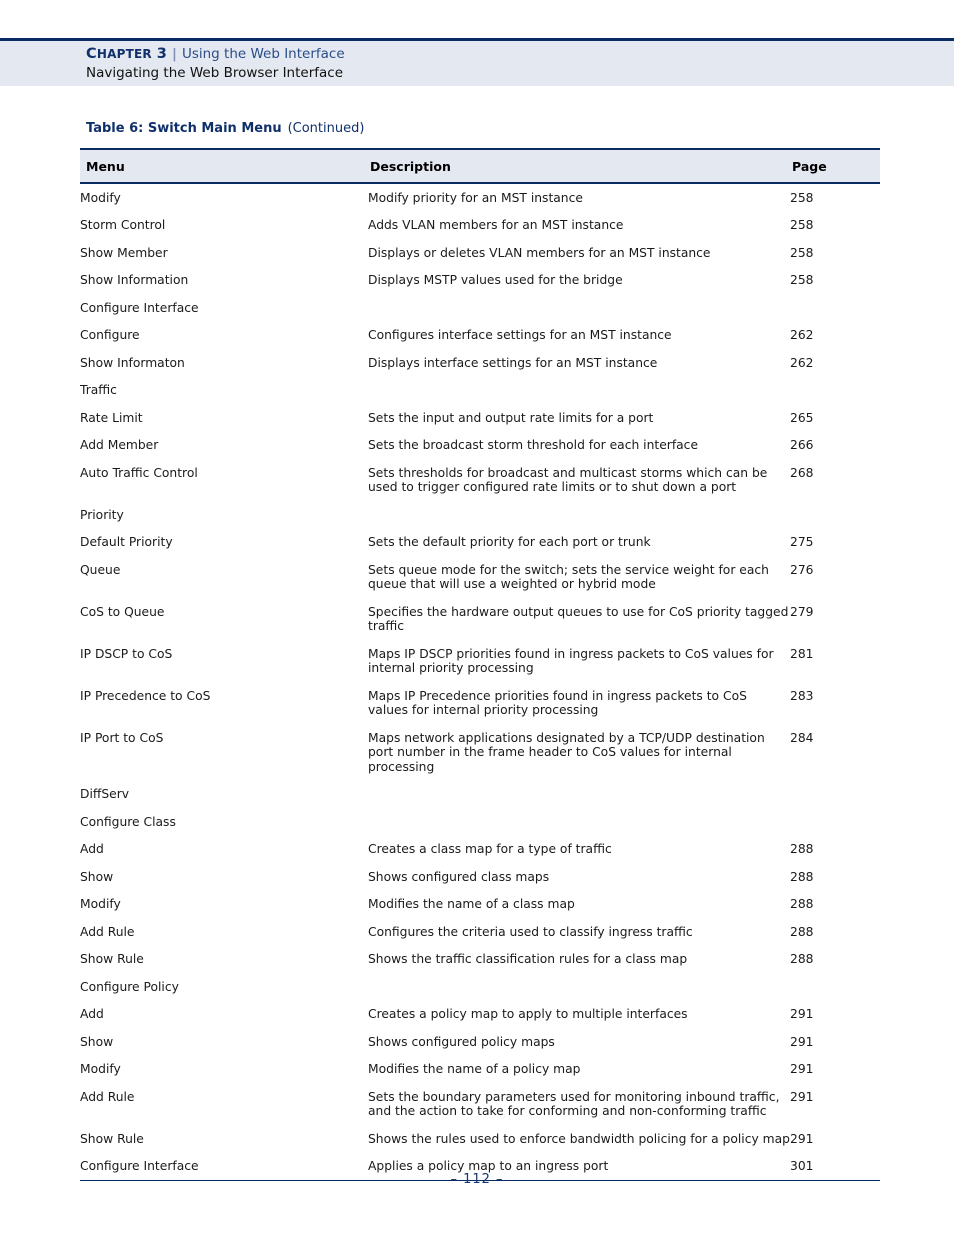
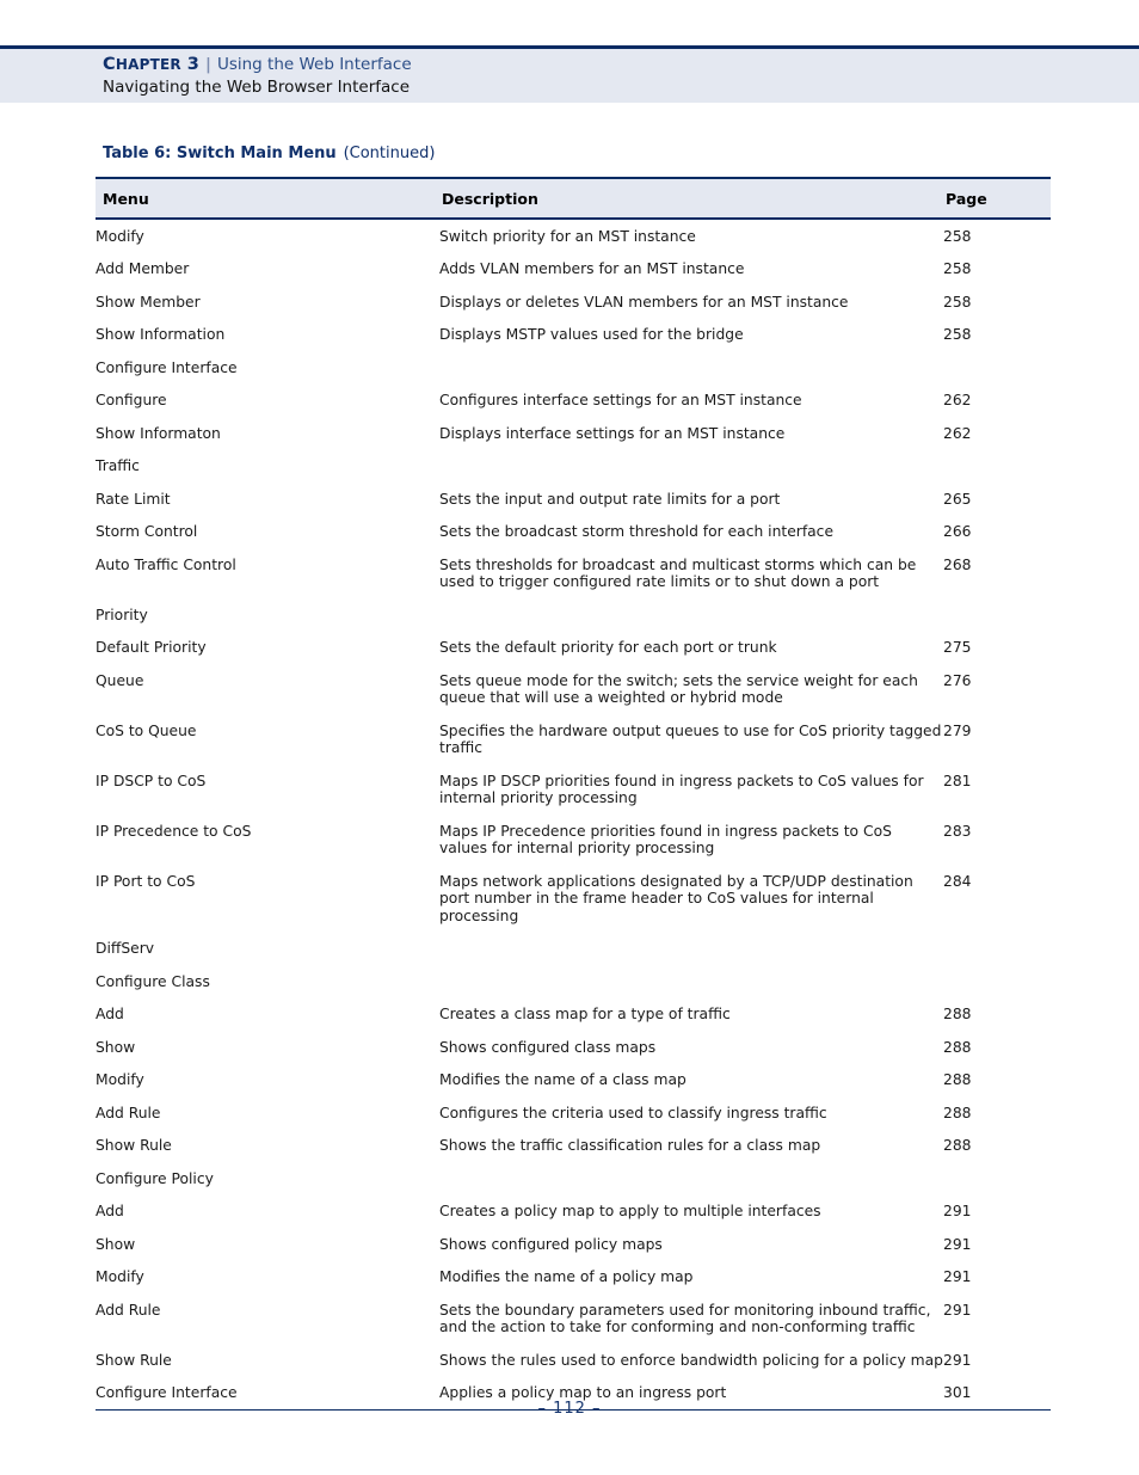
  CHAPTER 3 | Using the Web Interface
  Navigating the Web Browser Interface
  Table 6: Switch Main Menu (Continued)
  Menu	Description	Page
- Modify	Modify priority for an MST instance	258
+ Modify	Switch priority for an MST instance	258
- Storm Control	Adds VLAN members for an MST instance	258
+ Add Member	Adds VLAN members for an MST instance	258
  Show Member	Displays or deletes VLAN members for an MST instance	258
  Show Information	Displays MSTP values used for the bridge	258
  Configure Interface
  Configure	Configures interface settings for an MST instance	262
  Show Informaton	Displays interface settings for an MST instance	262
  Traffic
  Rate Limit	Sets the input and output rate limits for a port	265
- Add Member	Sets the broadcast storm threshold for each interface	266
+ Storm Control	Sets the broadcast storm threshold for each interface	266
  Auto Traffic Control	Sets thresholds for broadcast and multicast storms which can be used to trigger configured rate limits or to shut down a port	268
  Priority
  Default Priority	Sets the default priority for each port or trunk	275
  Queue	Sets queue mode for the switch; sets the service weight for each queue that will use a weighted or hybrid mode	276
  CoS to Queue	Specifies the hardware output queues to use for CoS priority tagged traffic	279
  IP DSCP to CoS	Maps IP DSCP priorities found in ingress packets to CoS values for internal priority processing	281
  IP Precedence to CoS	Maps IP Precedence priorities found in ingress packets to CoS values for internal priority processing	283
  IP Port to CoS	Maps network applications designated by a TCP/UDP destination port number in the frame header to CoS values for internal processing	284
  DiffServ
  Configure Class
  Add	Creates a class map for a type of traffic	288
  Show	Shows configured class maps	288
  Modify	Modifies the name of a class map	288
  Add Rule	Configures the criteria used to classify ingress traffic	288
  Show Rule	Shows the traffic classification rules for a class map	288
  Configure Policy
  Add	Creates a policy map to apply to multiple interfaces	291
  Show	Shows configured policy maps	291
  Modify	Modifies the name of a policy map	291
  Add Rule	Sets the boundary parameters used for monitoring inbound traffic, and the action to take for conforming and non-conforming traffic	291
  Show Rule	Shows the rules used to enforce bandwidth policing for a policy map	291
  Configure Interface	Applies a policy map to an ingress port	301
  – 112 –
